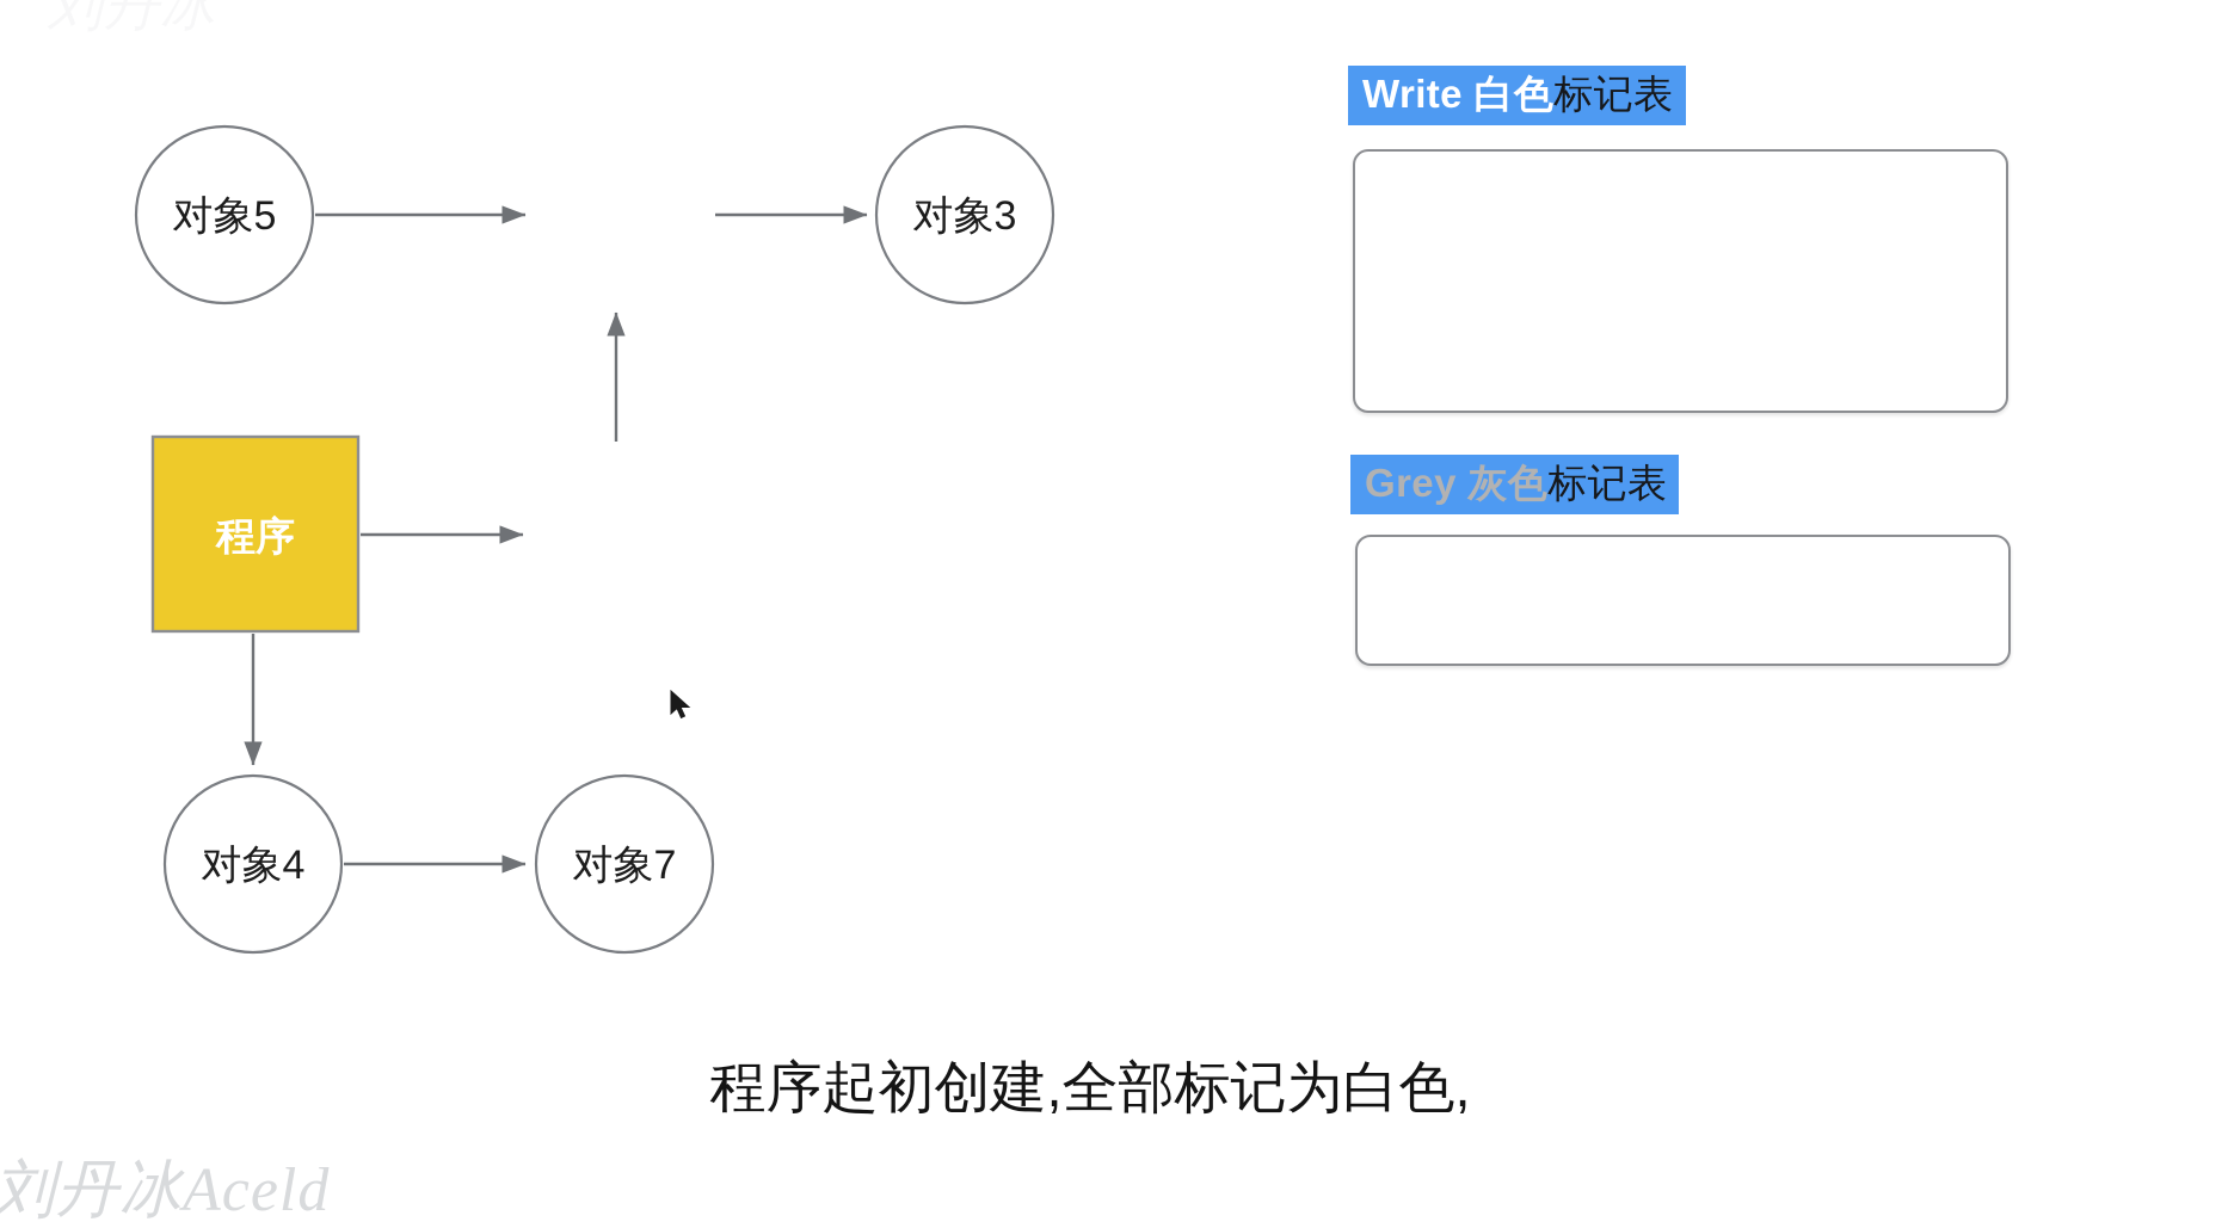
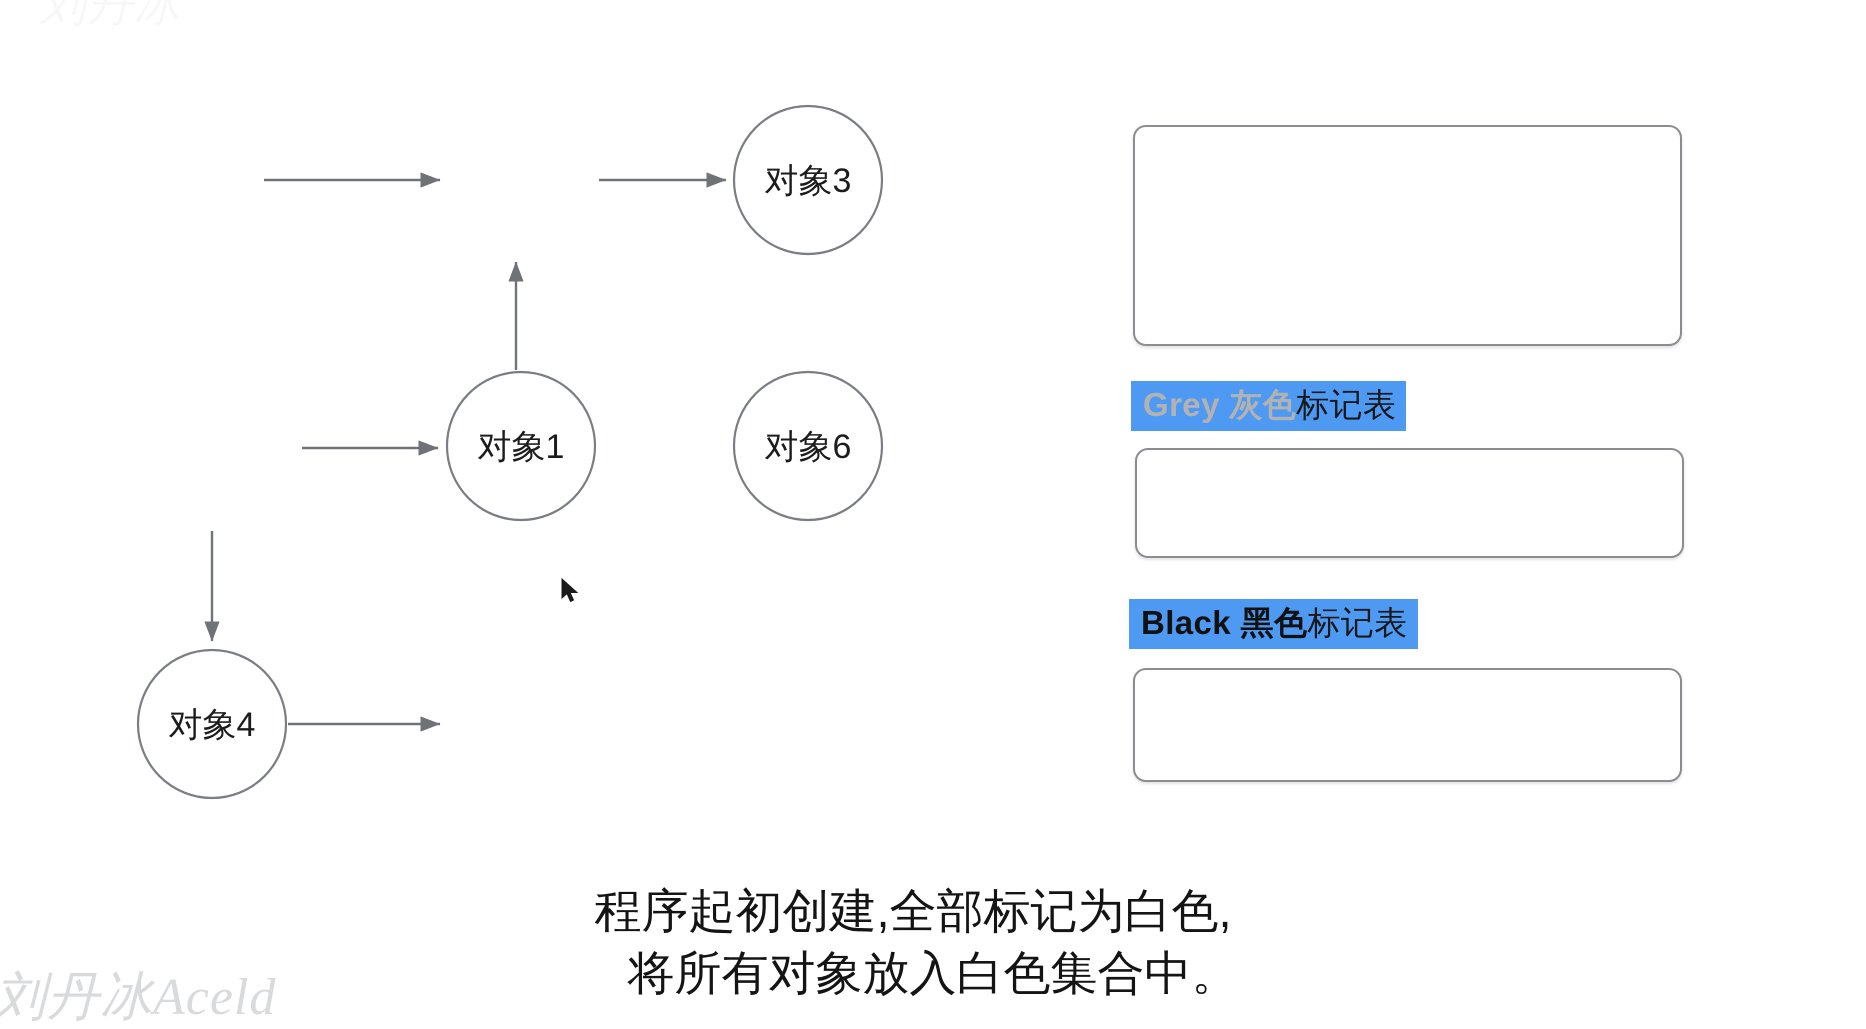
- 程序
- 对象5
  对象3
+ 对象1
+ 对象6
  对象4
- 对象7
- Write 白色标记表
  Grey 灰色标记表
+ Black 黑色标记表
  程序起初创建,全部标记为白色,
+ 将所有对象放入白色集合中。
  刘丹冰Aceld
